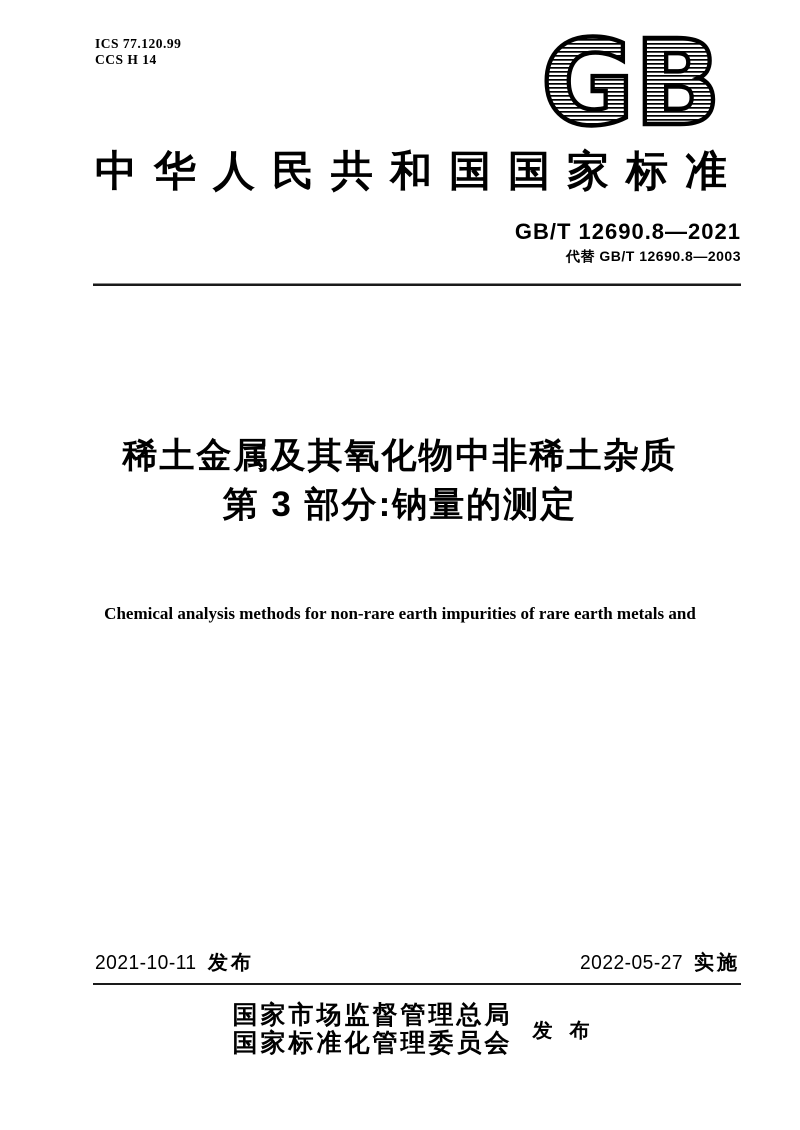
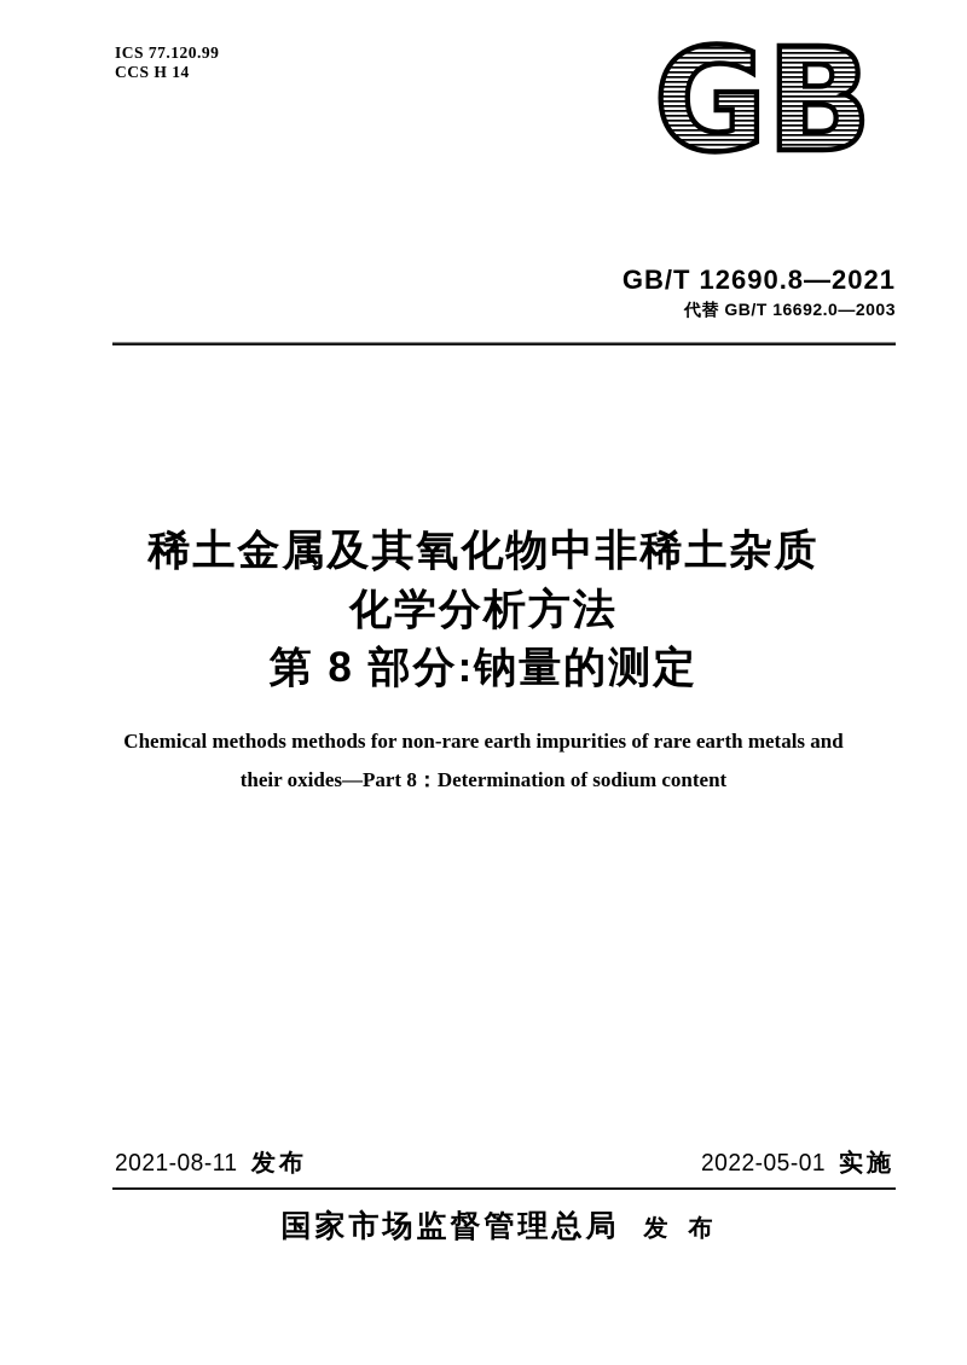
  ICS 77.120.99
  CCS H 14
  GB
- 中华人民共和国国家标准
  GB/T 12690.8—2021
- 代替 GB/T 12690.8—2003
+ 代替 GB/T 16692.0—2003
  稀土金属及其氧化物中非稀土杂质
+ 化学分析方法
- 第 3 部分:钠量的测定
+ 第 8 部分:钠量的测定
- Chemical analysis methods for non-rare earth impurities of rare earth metals and
+ Chemical methods methods for non-rare earth impurities of rare earth metals and
+ their oxides—Part 8：Determination of sodium content
- 2021-10-11
+ 2021-08-11
  发布
- 2022-05-27
+ 2022-05-01
  实施
  国家市场监督管理总局
- 国家标准化管理委员会
  发 布
